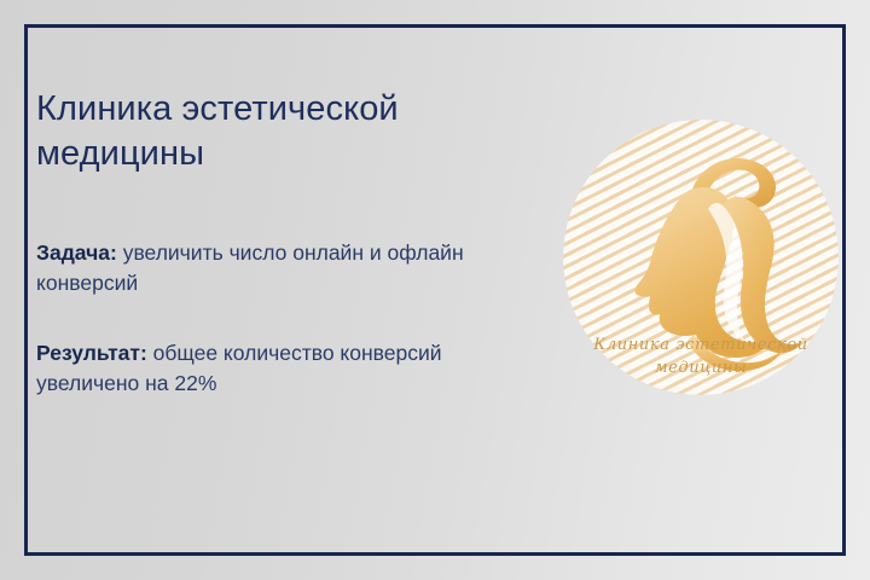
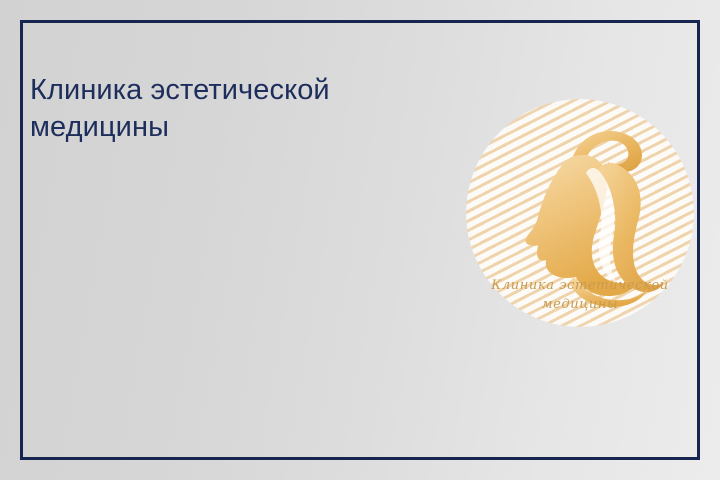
  Клиника эстетической
  медицины
- Задача: увеличить число онлайн и офлайн конверсий
- Результат: общее количество конверсий увеличено на 22%
  Клиника эстетической
  медицины
